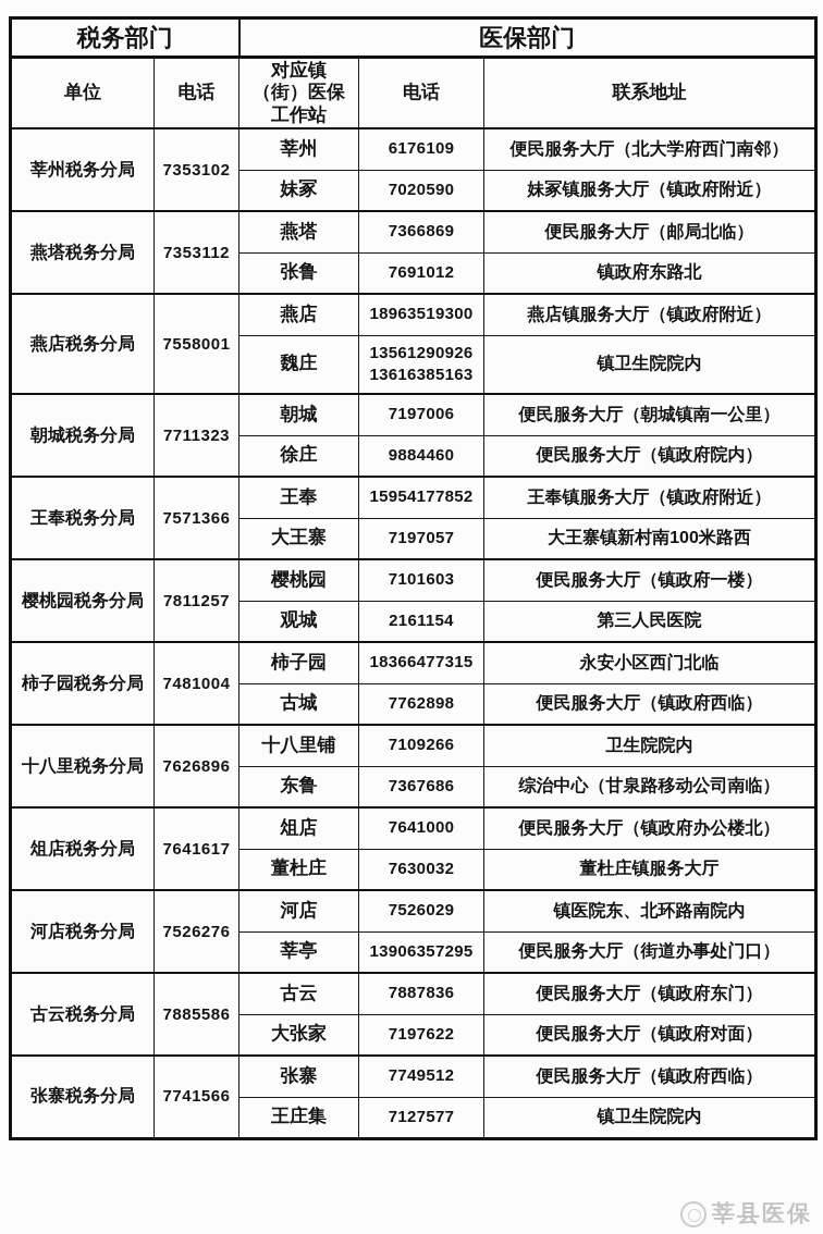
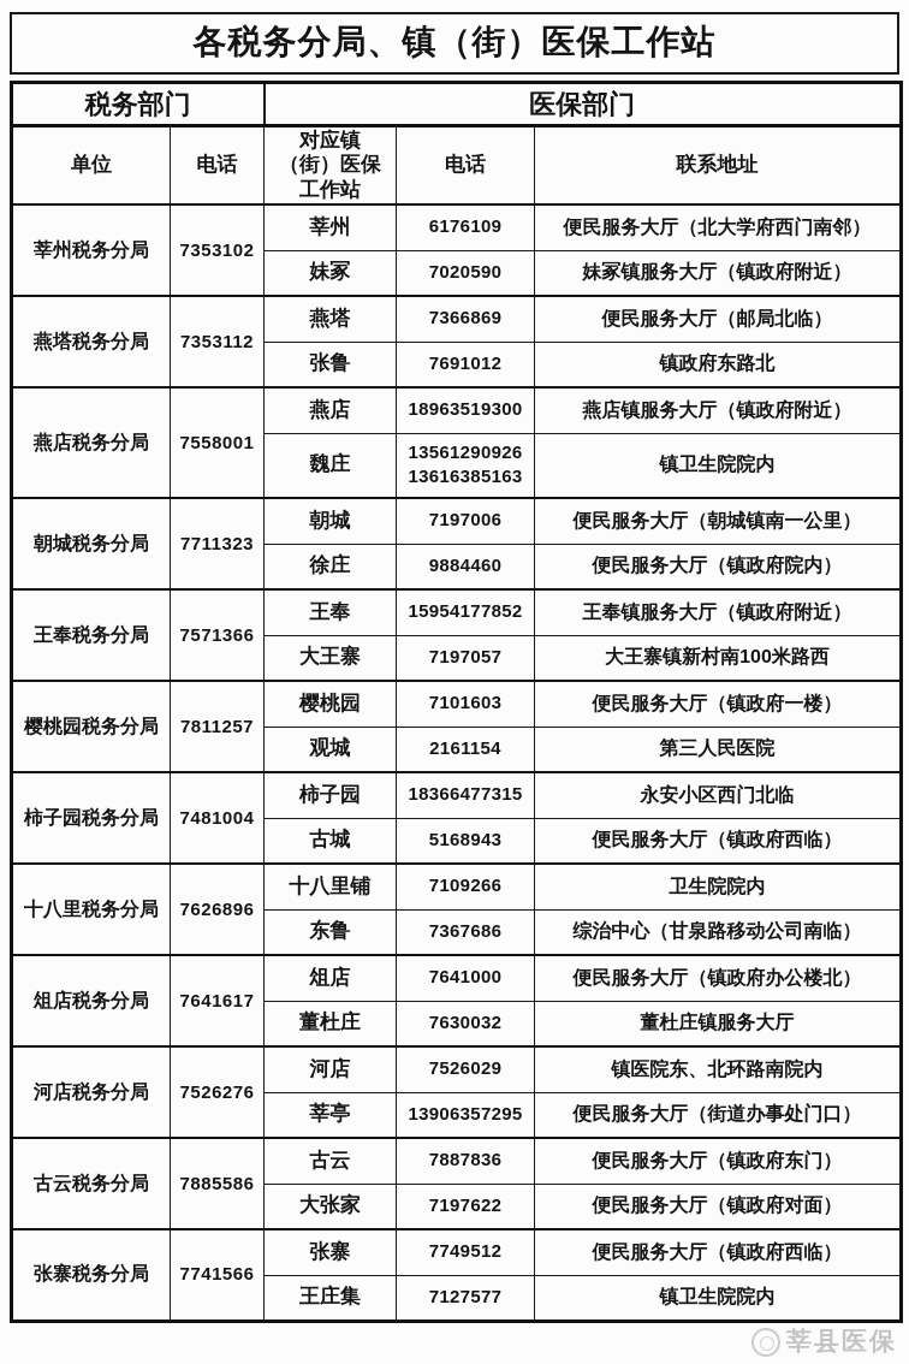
+ 各税务分局、镇（街）医保工作站
  税务部门	医保部门
  单位	电话	对应镇 （街）医保 工作站	电话	联系地址
  莘州税务分局	7353102	莘州	6176109	便民服务大厅（北大学府西门南邻）
  妹冢	7020590	妹冢镇服务大厅（镇政府附近）
  燕塔税务分局	7353112	燕塔	7366869	便民服务大厅（邮局北临）
  张鲁	7691012	镇政府东路北
  燕店税务分局	7558001	燕店	18963519300	燕店镇服务大厅（镇政府附近）
  魏庄	1356129092613616385163	镇卫生院院内
  朝城税务分局	7711323	朝城	7197006	便民服务大厅（朝城镇南一公里）
  徐庄	9884460	便民服务大厅（镇政府院内）
  王奉税务分局	7571366	王奉	15954177852	王奉镇服务大厅（镇政府附近）
  大王寨	7197057	大王寨镇新村南100米路西
  樱桃园税务分局	7811257	樱桃园	7101603	便民服务大厅（镇政府一楼）
  观城	2161154	第三人民医院
  柿子园税务分局	7481004	柿子园	18366477315	永安小区西门北临
- 古城	7762898	便民服务大厅（镇政府西临）
+ 古城	5168943	便民服务大厅（镇政府西临）
  十八里税务分局	7626896	十八里铺	7109266	卫生院院内
  东鲁	7367686	综治中心（甘泉路移动公司南临）
  俎店税务分局	7641617	俎店	7641000	便民服务大厅（镇政府办公楼北）
  董杜庄	7630032	董杜庄镇服务大厅
  河店税务分局	7526276	河店	7526029	镇医院东、北环路南院内
  莘亭	13906357295	便民服务大厅（街道办事处门口）
  古云税务分局	7885586	古云	7887836	便民服务大厅（镇政府东门）
  大张家	7197622	便民服务大厅（镇政府对面）
  张寨税务分局	7741566	张寨	7749512	便民服务大厅（镇政府西临）
  王庄集	7127577	镇卫生院院内
  莘县医保
